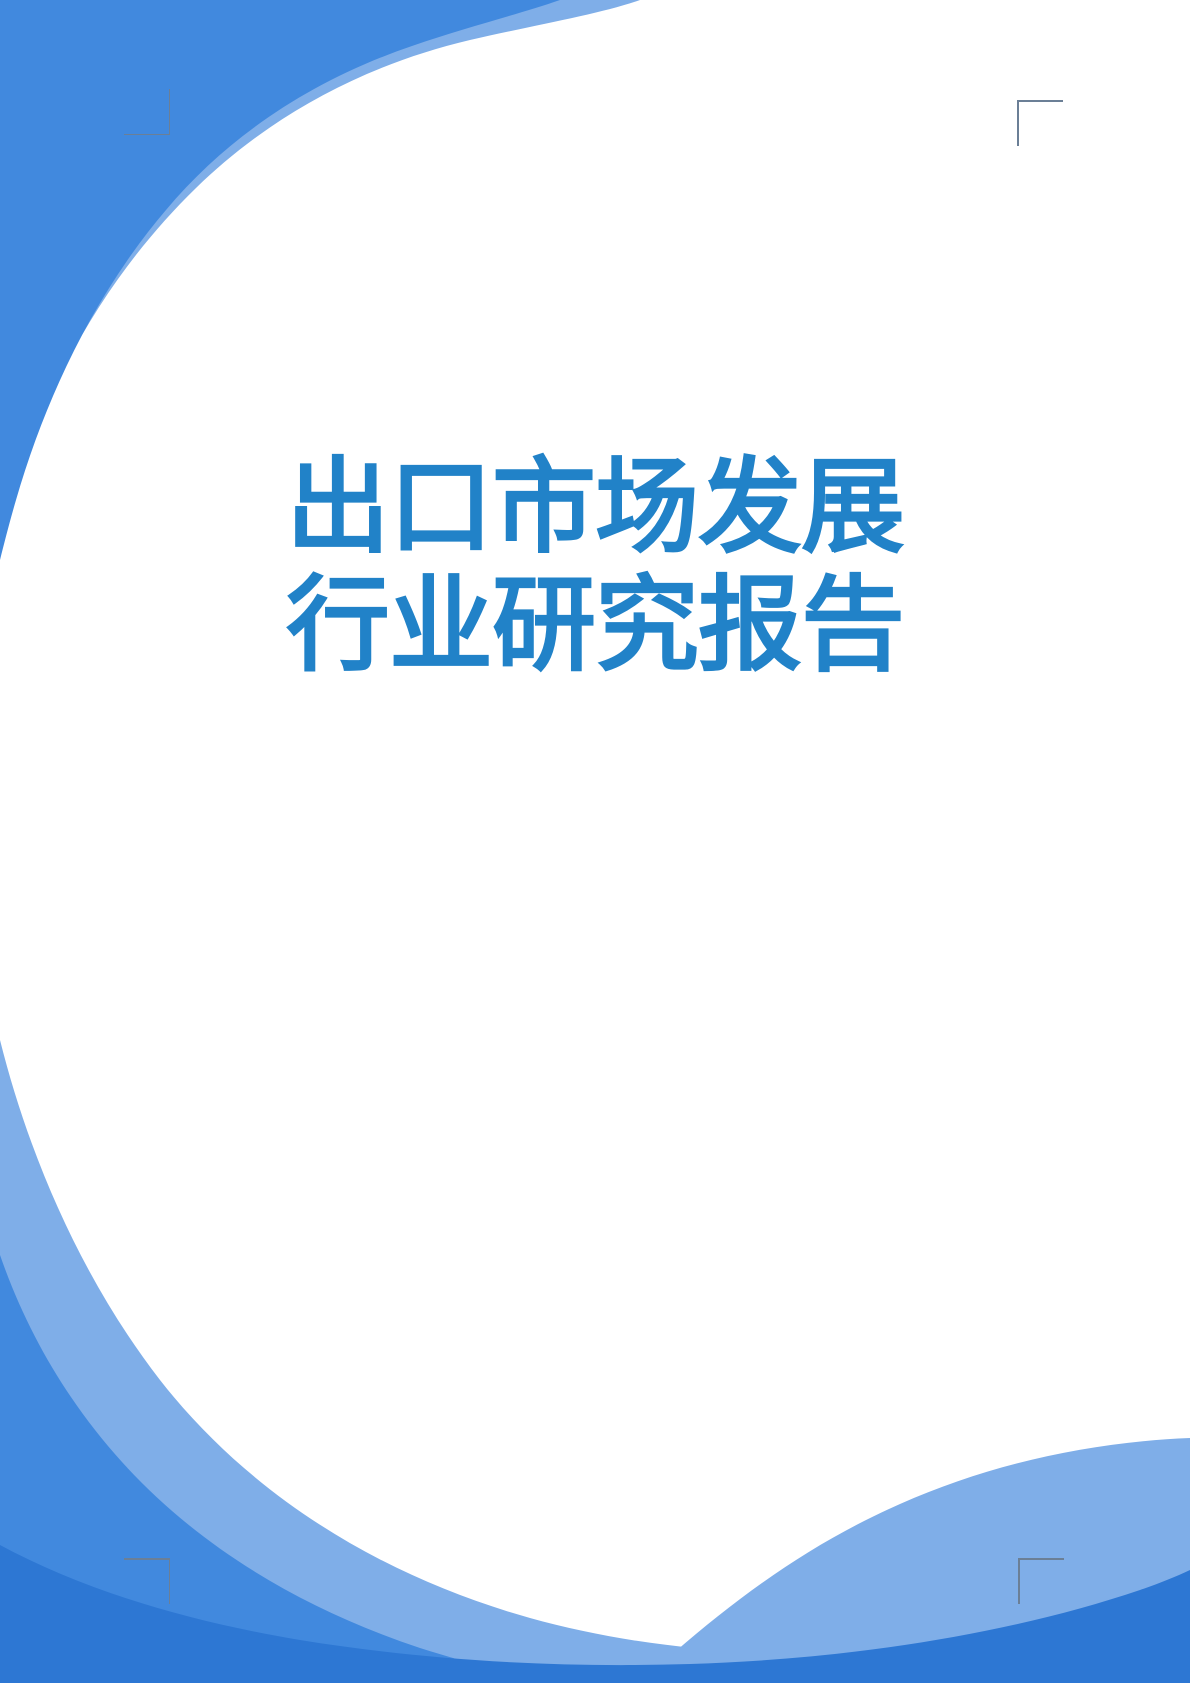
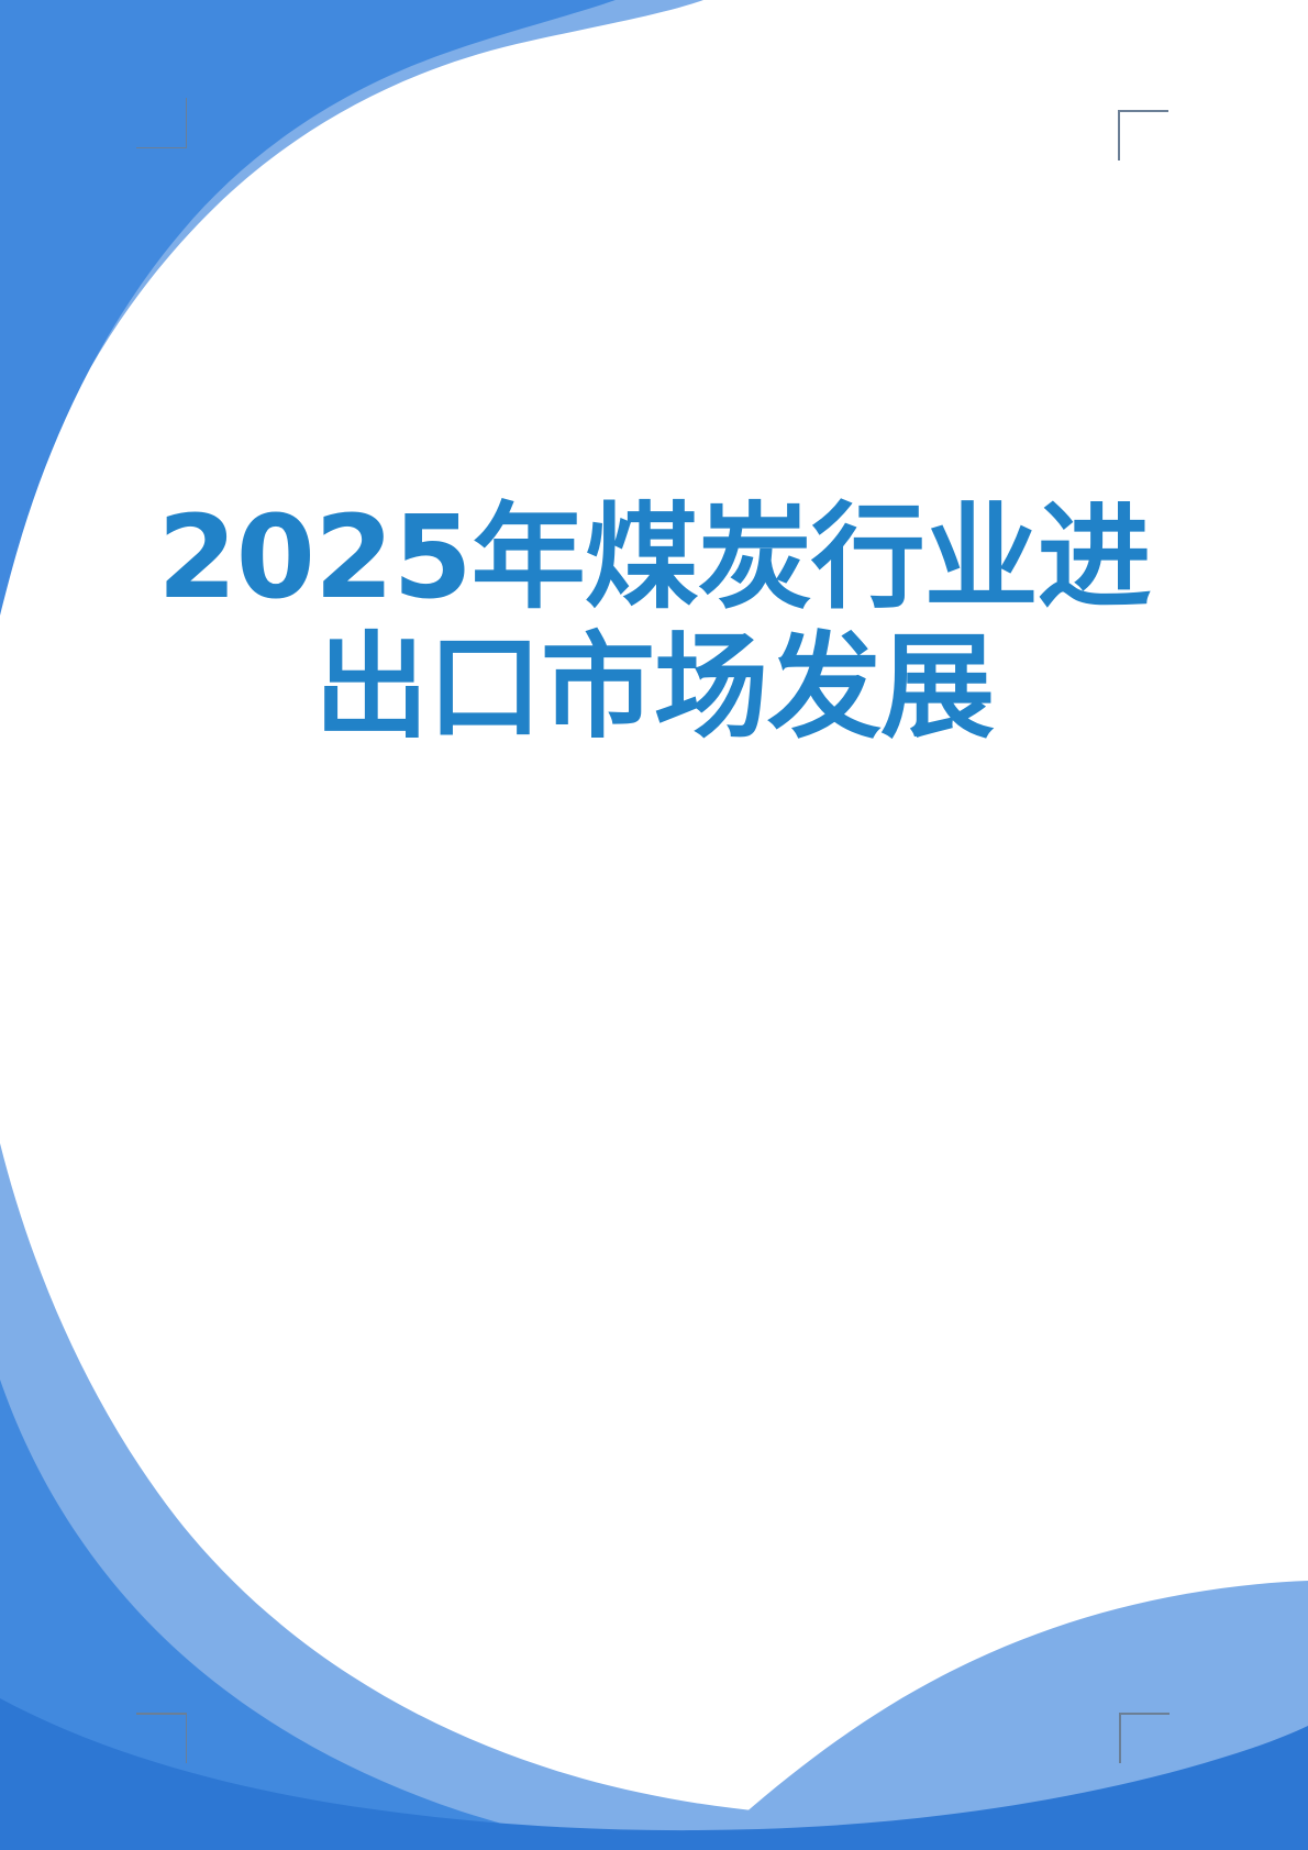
+ 2025年煤炭行业进
  出口市场发展
- 行业研究报告
